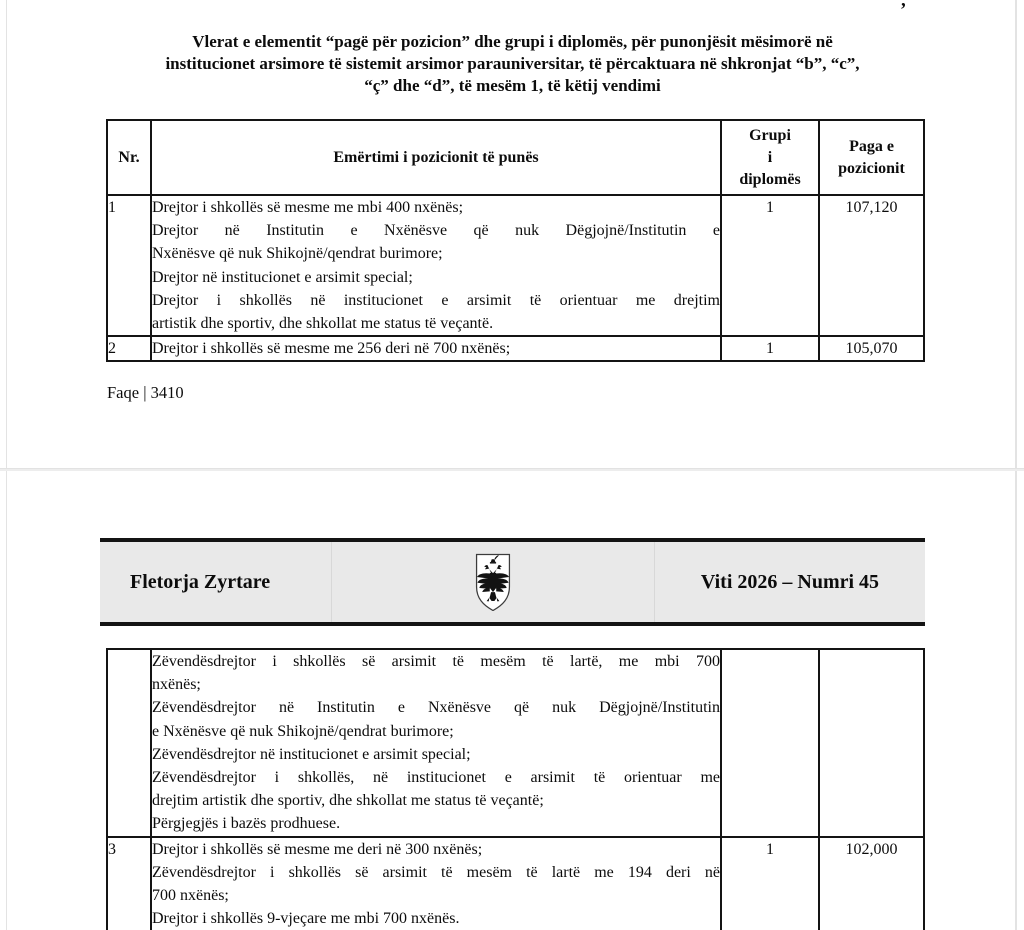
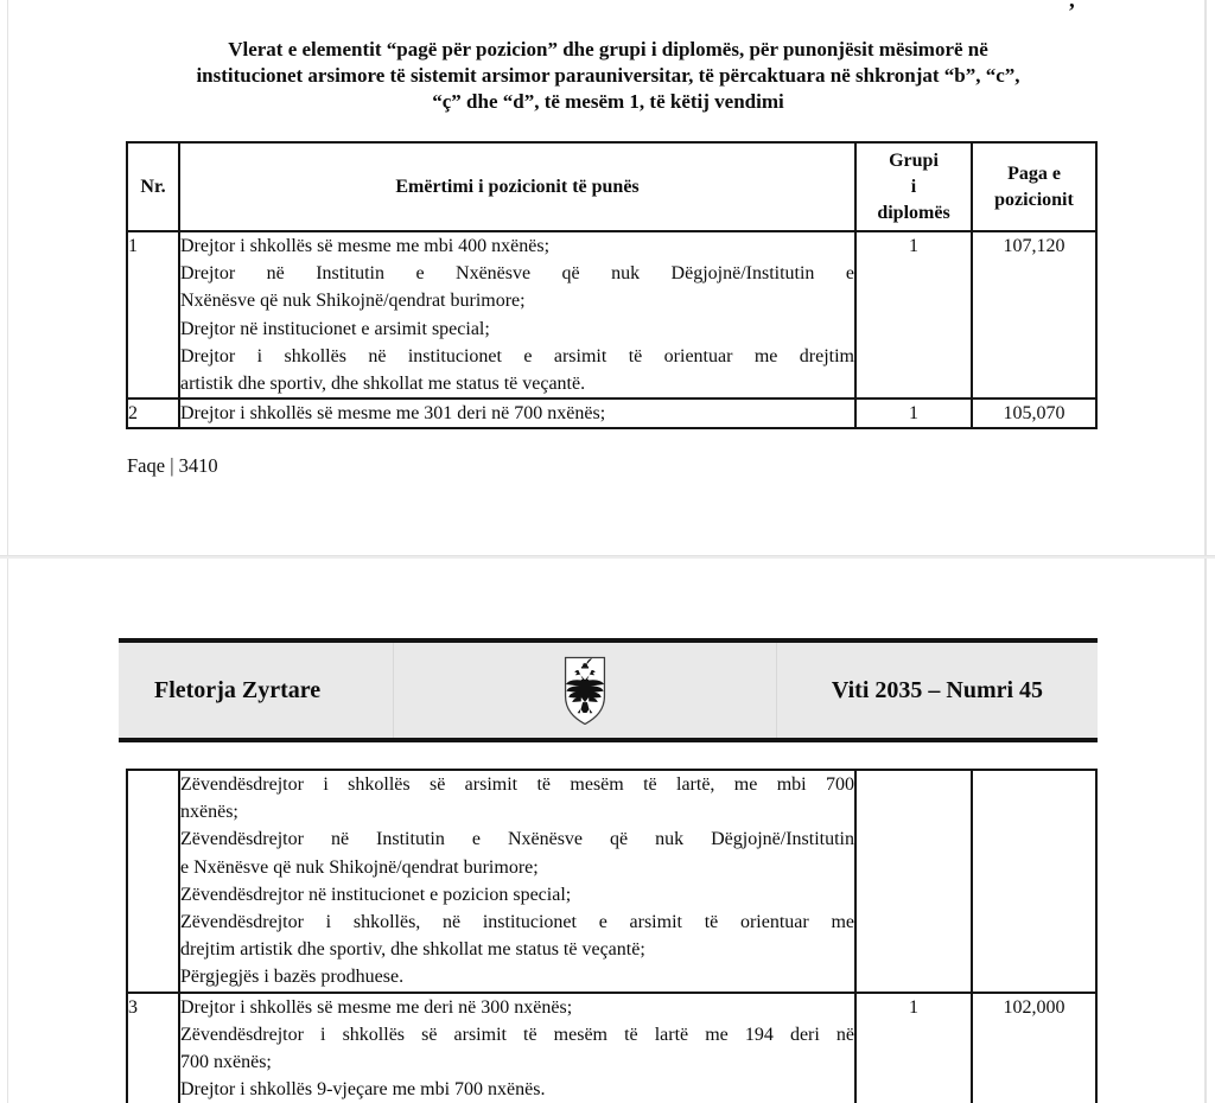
  ,
  Vlerat e elementit “pagë për pozicion” dhe grupi i diplomës, për punonjësit mësimorë në
  institucionet arsimore të sistemit arsimor parauniversitar, të përcaktuara në shkronjat “b”, “c”,
  “ç” dhe “d”, të mesëm 1, të këtij vendimi
  Nr.	Emërtimi i pozicionit të punës	Grupi i diplomës	Paga e pozicionit
  1	Drejtor i shkollës së mesme me mbi 400 nxënës;Drejtor në Institutin e Nxënësve që nuk Dëgjojnë/Institutin eNxënësve që nuk Shikojnë/qendrat burimore;Drejtor në institucionet e arsimit special;Drejtor i shkollës në institucionet e arsimit të orientuar me drejtimartistik dhe sportiv, dhe shkollat me status të veçantë.	1	107,120
- 2	Drejtor i shkollës së mesme me 256 deri në 700 nxënës;	1	105,070
+ 2	Drejtor i shkollës së mesme me 301 deri në 700 nxënës;	1	105,070
  Faqe | 3410
  Fletorja Zyrtare
- Viti 2026 – Numri 45
+ Viti 2035 – Numri 45
- 	Zëvendësdrejtor i shkollës së arsimit të mesëm të lartë, me mbi 700nxënës;Zëvendësdrejtor në Institutin e Nxënësve që nuk Dëgjojnë/Institutine Nxënësve që nuk Shikojnë/qendrat burimore;Zëvendësdrejtor në institucionet e arsimit special;Zëvendësdrejtor i shkollës, në institucionet e arsimit të orientuar medrejtim artistik dhe sportiv, dhe shkollat me status të veçantë;Përgjegjës i bazës prodhuese.
+ 	Zëvendësdrejtor i shkollës së arsimit të mesëm të lartë, me mbi 700nxënës;Zëvendësdrejtor në Institutin e Nxënësve që nuk Dëgjojnë/Institutine Nxënësve që nuk Shikojnë/qendrat burimore;Zëvendësdrejtor në institucionet e pozicion special;Zëvendësdrejtor i shkollës, në institucionet e arsimit të orientuar medrejtim artistik dhe sportiv, dhe shkollat me status të veçantë;Përgjegjës i bazës prodhuese.
  3	Drejtor i shkollës së mesme me deri në 300 nxënës;Zëvendësdrejtor i shkollës së arsimit të mesëm të lartë me 194 deri në700 nxënës;Drejtor i shkollës 9-vjeçare me mbi 700 nxënës.	1	102,000
